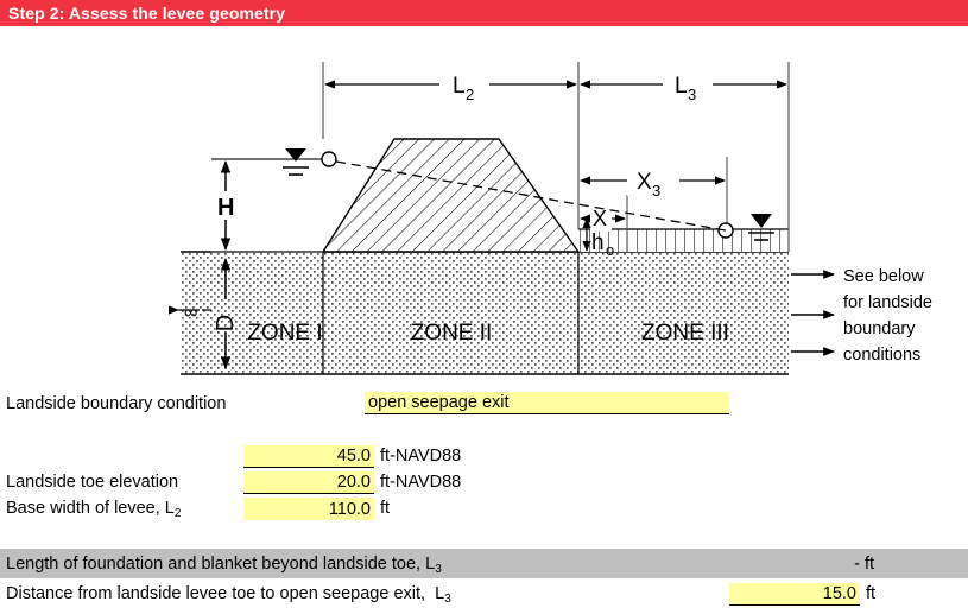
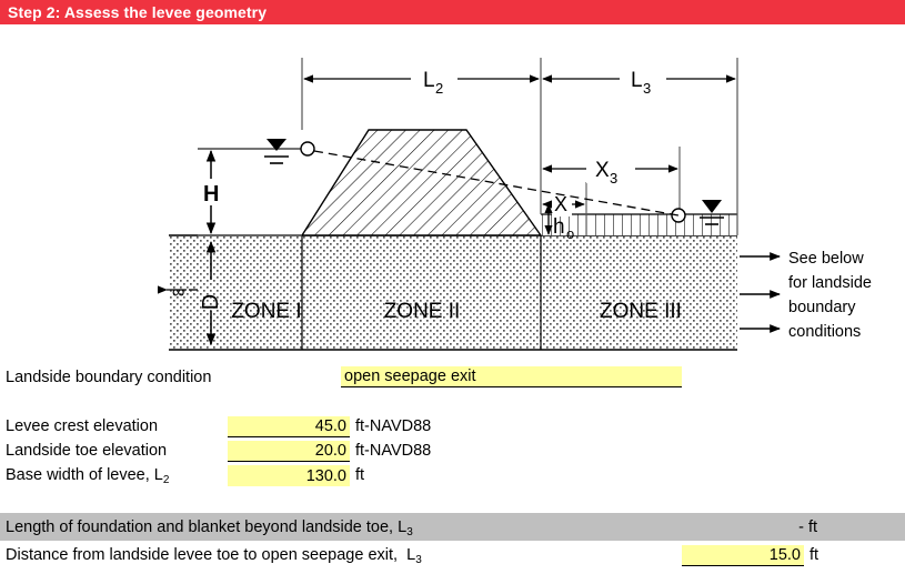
  Step 2: Assess the levee geometry
  L
  2
  L
  3
  X
  3
  X
  h
  o
  H
  ∞
  ZONE I
  ZONE II
  ZONE III
  See below
  for landside
  boundary
  conditions
  Landside boundary condition
  open seepage exit
+ Levee crest elevation
  45.0
  ft-NAVD88
  Landside toe elevation
  20.0
  ft-NAVD88
  Base width of levee, L2
- 110.0
+ 130.0
  ft
  Length of foundation and blanket beyond landside toe, L3
  -
  ft
  Distance from landside levee toe to open seepage exit, L3
  15.0
  ft
